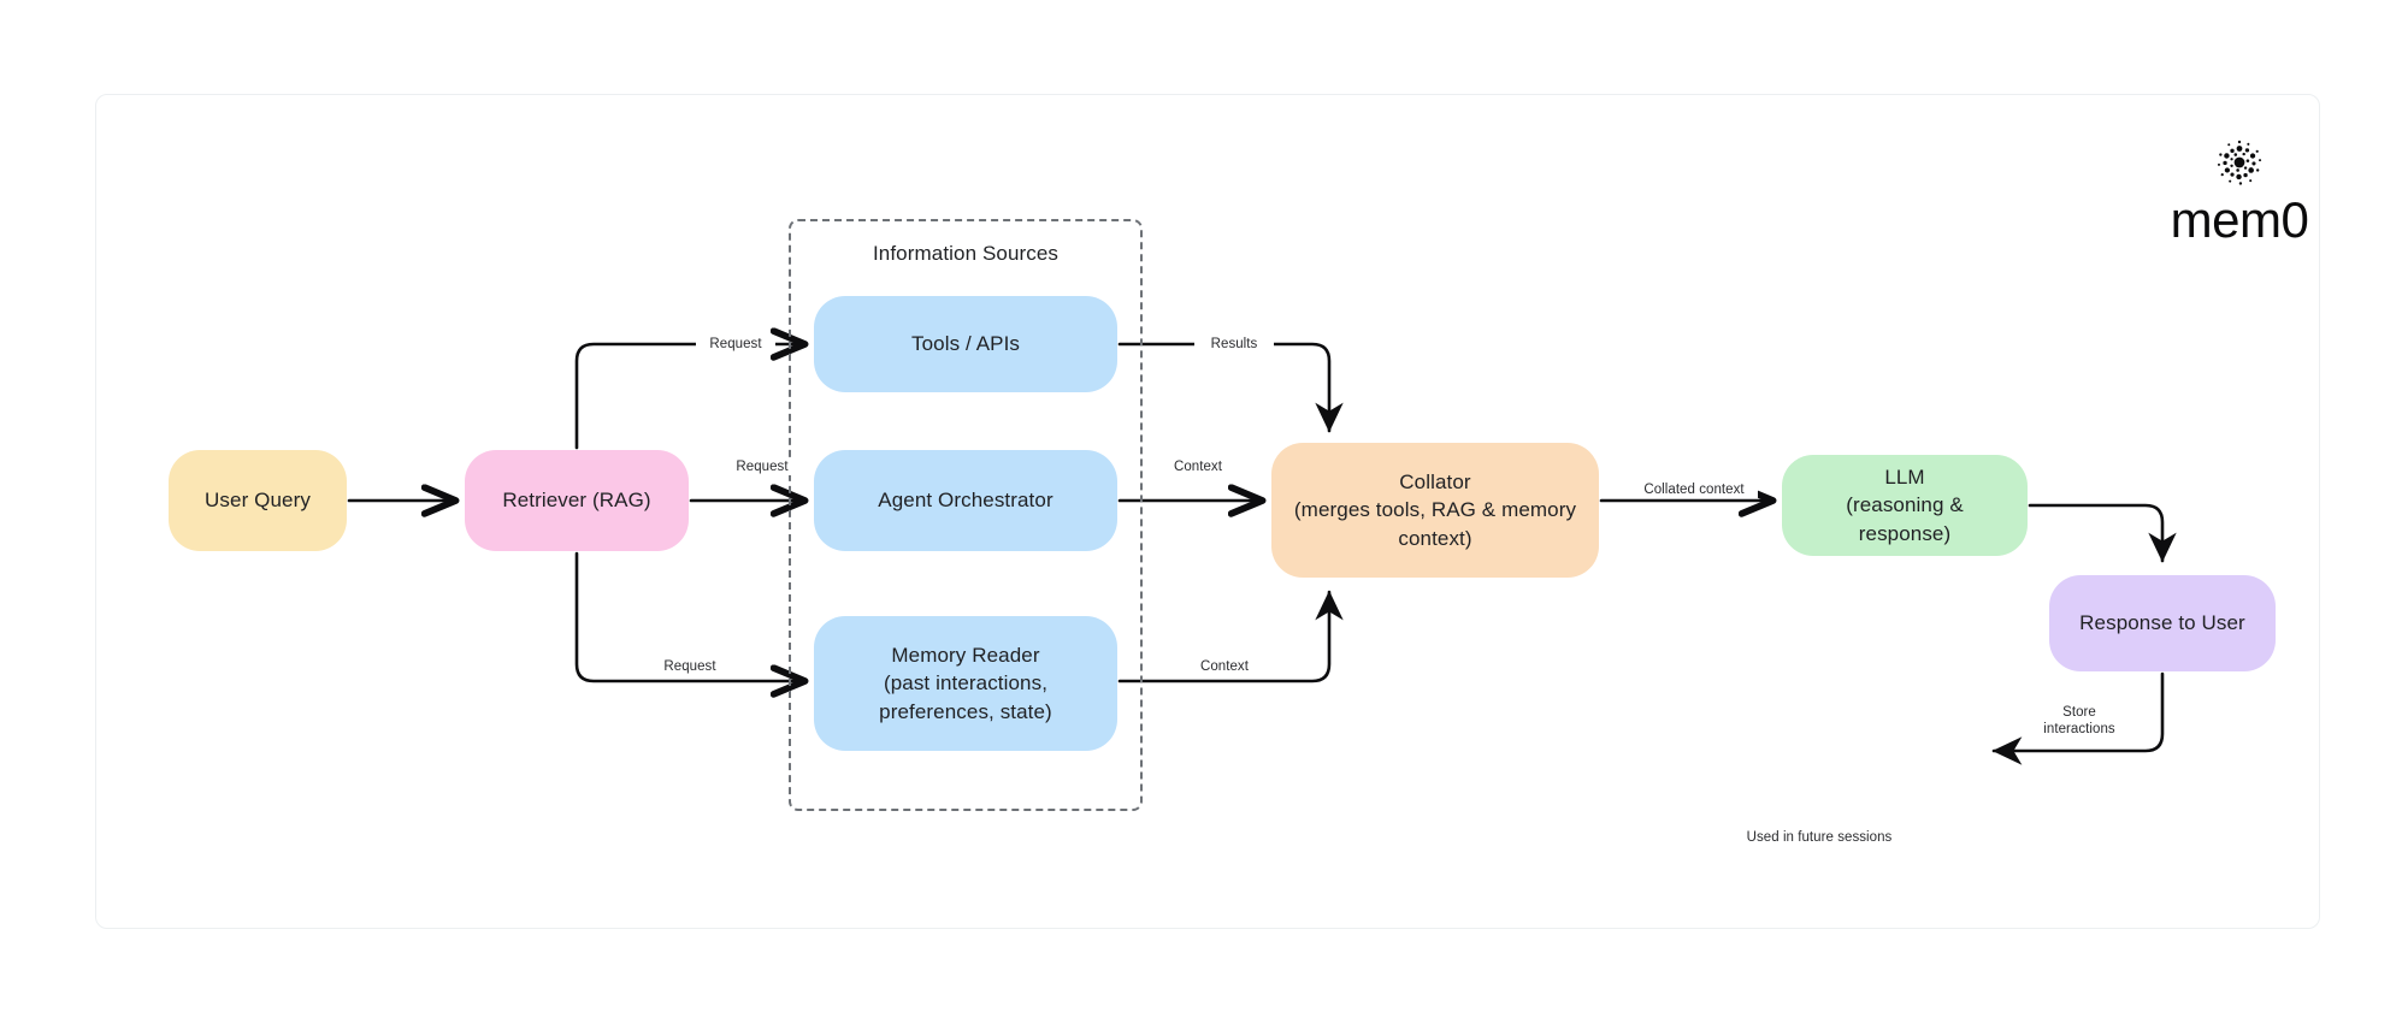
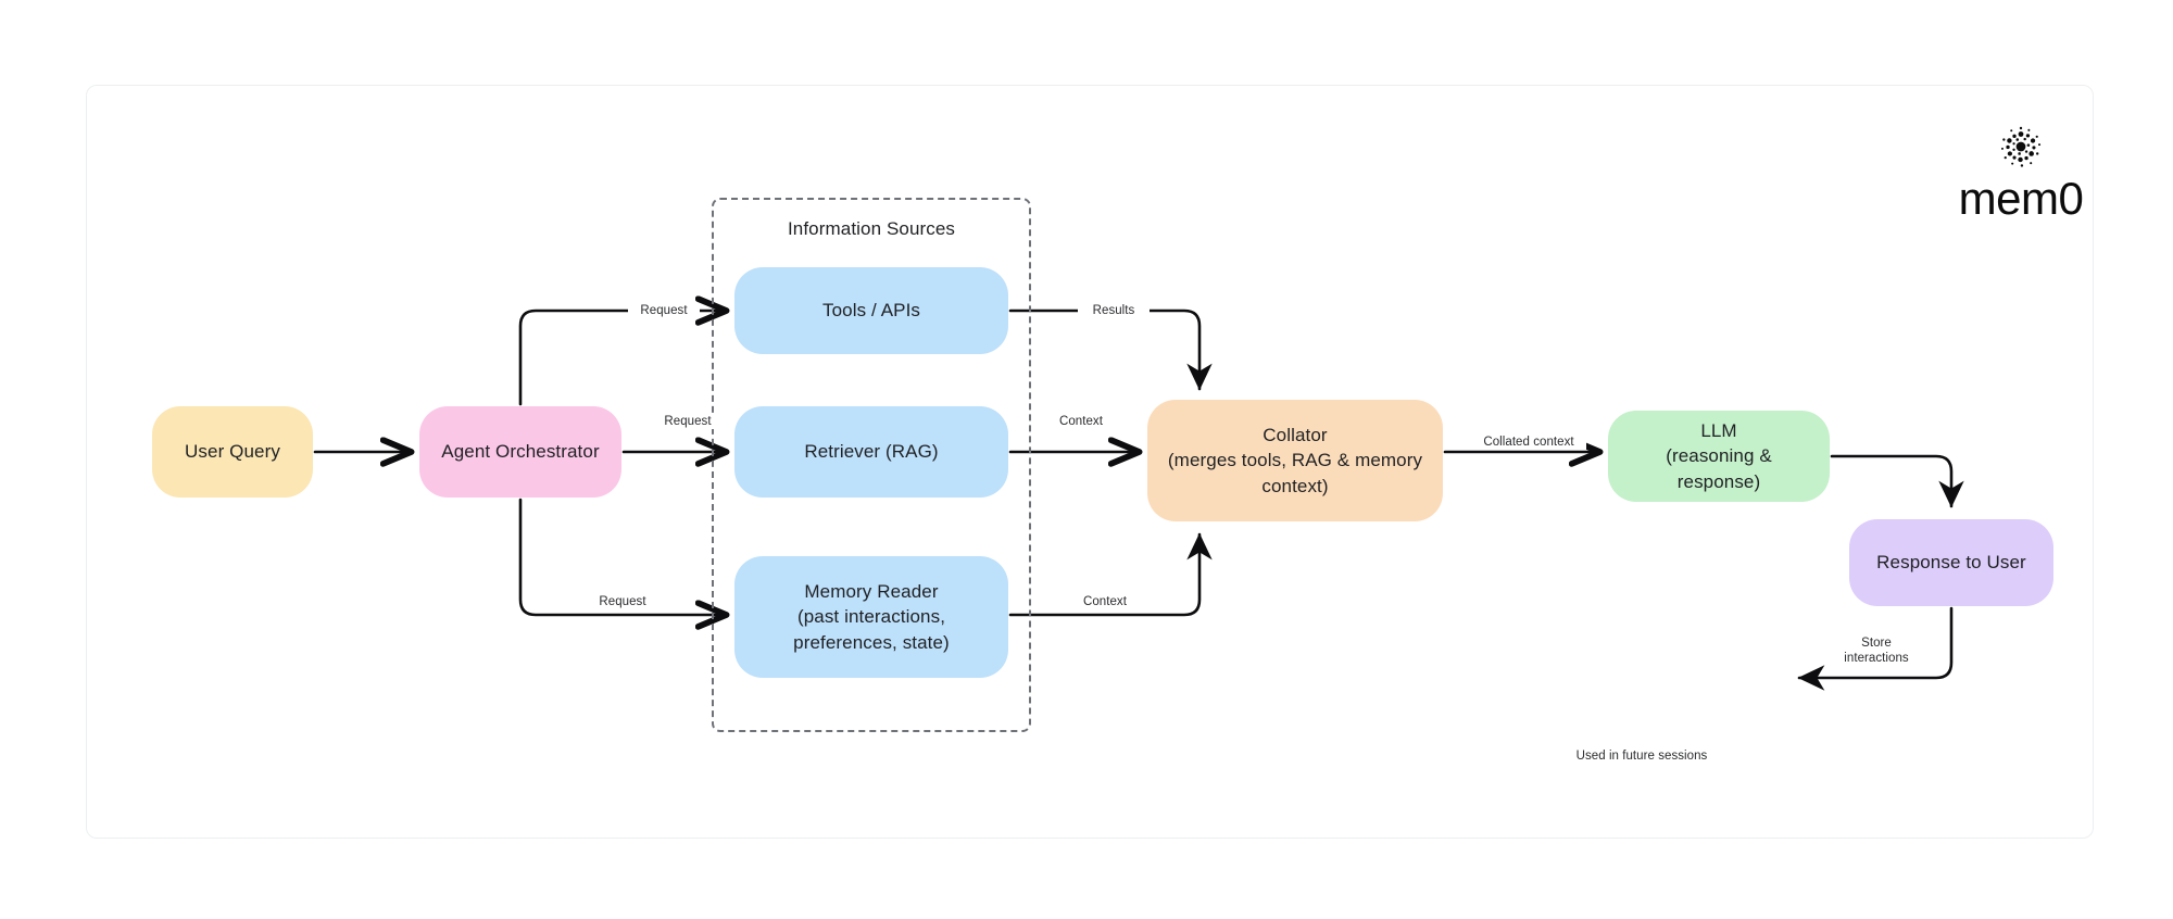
  Information Sources
  User Query
- Retriever (RAG)
+ Agent Orchestrator
  Tools / APIs
- Agent Orchestrator
+ Retriever (RAG)
  Memory Reader
  (past interactions, preferences, state)
  Collator
  (merges tools, RAG & memory context)
  LLM
  (reasoning & response)
  Response to User
  Request
  Request
  Request
  Results
  Context
  Context
  Collated context
  Store
  interactions
  Used in future sessions
  mem0
